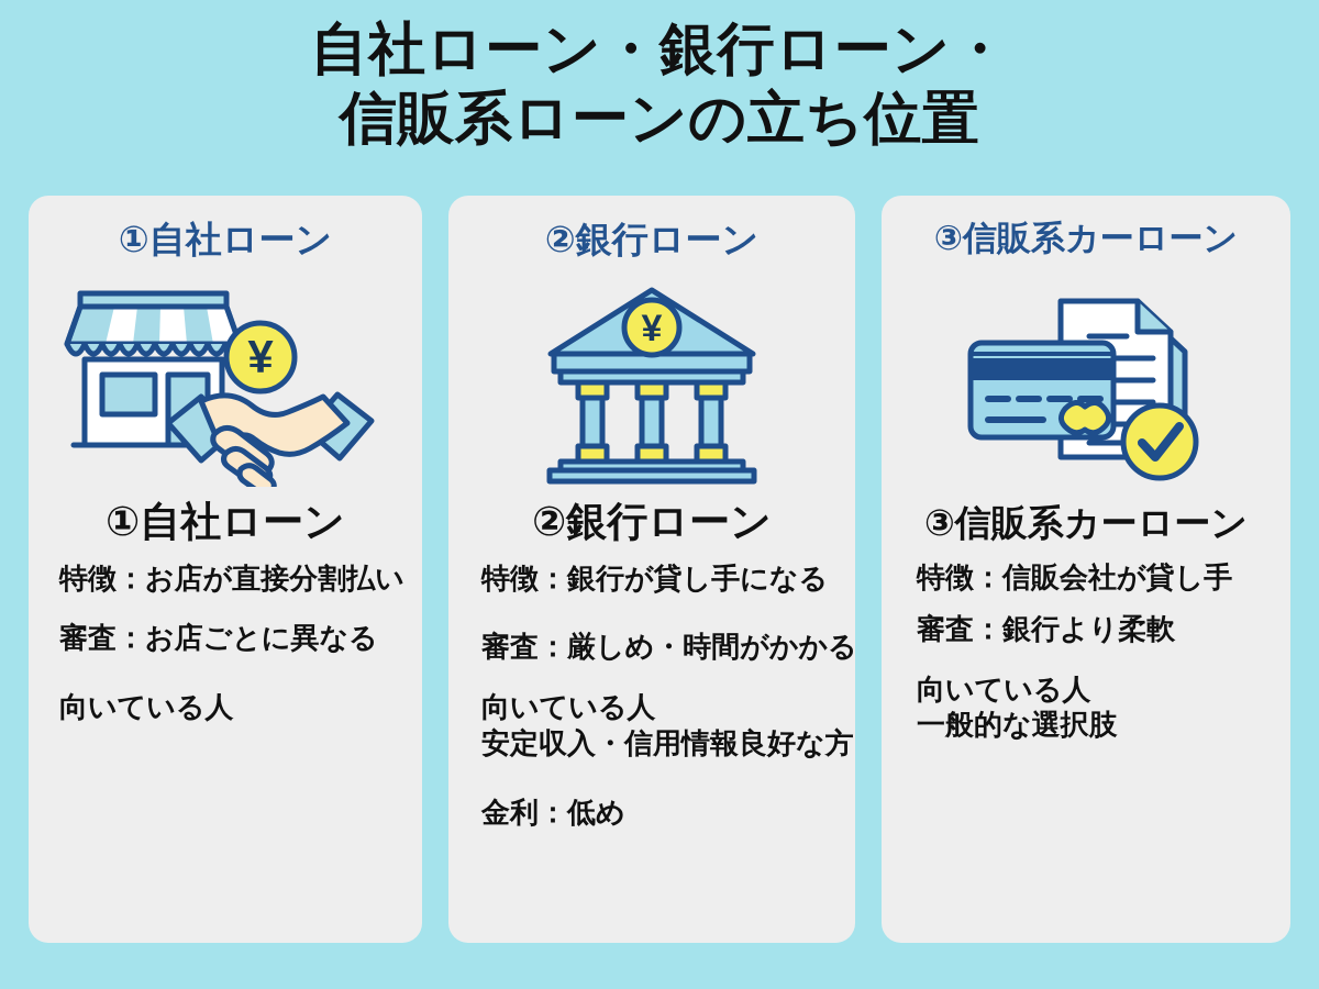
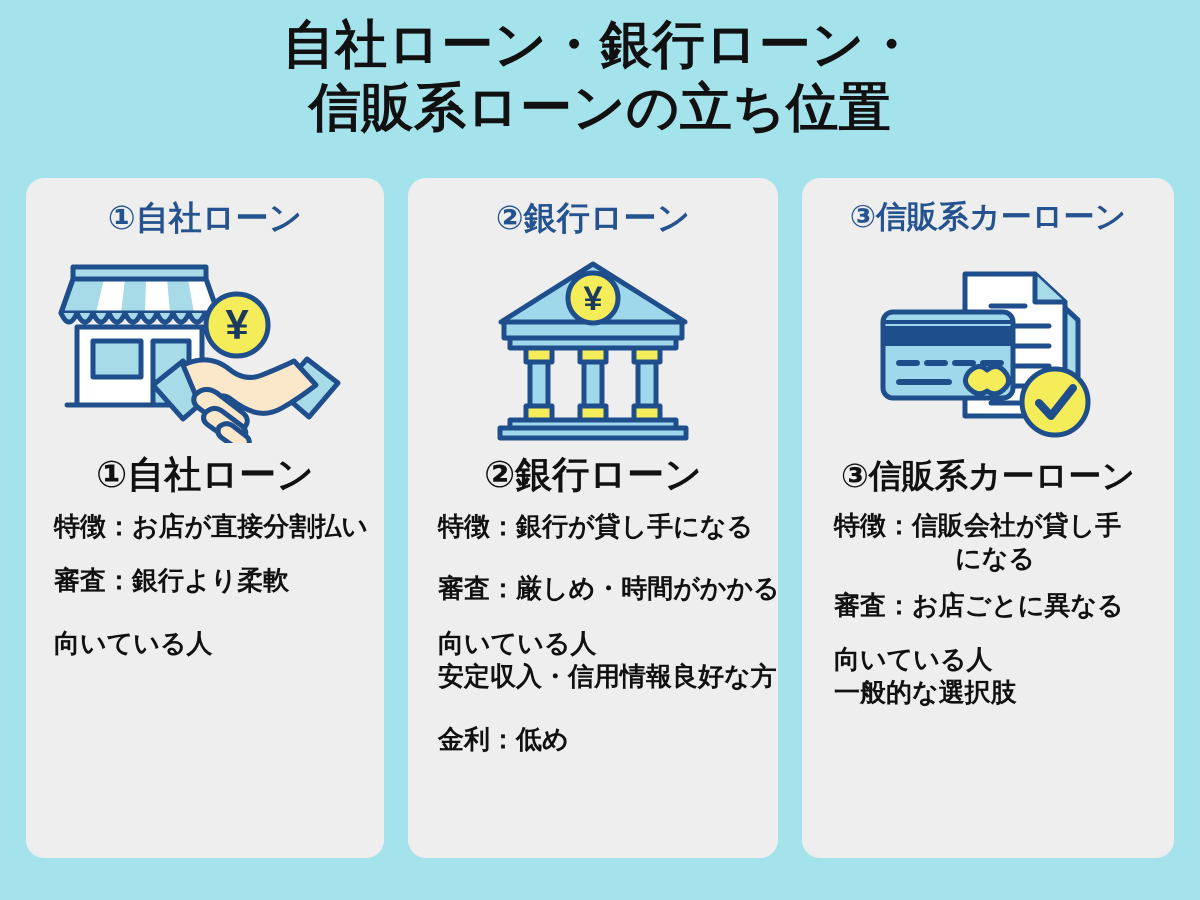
  自社ローン・銀行ローン・
  信販系ローンの立ち位置
  ①自社ローン
  ¥
  ①自社ローン
  特徴：お店が直接分割払い
- 審査：お店ごとに異なる
+ 審査：銀行より柔軟
  向いている人
  ②銀行ローン
  ¥
  ②銀行ローン
  特徴：銀行が貸し手になる
  審査：厳しめ・時間がかかる
  向いている人
  安定収入・信用情報良好な方
  金利：低め
  ③信販系カーローン
  ③信販系カーローン
  特徴：信販会社が貸し手
+ になる
- 審査：銀行より柔軟
+ 審査：お店ごとに異なる
  向いている人
  一般的な選択肢
